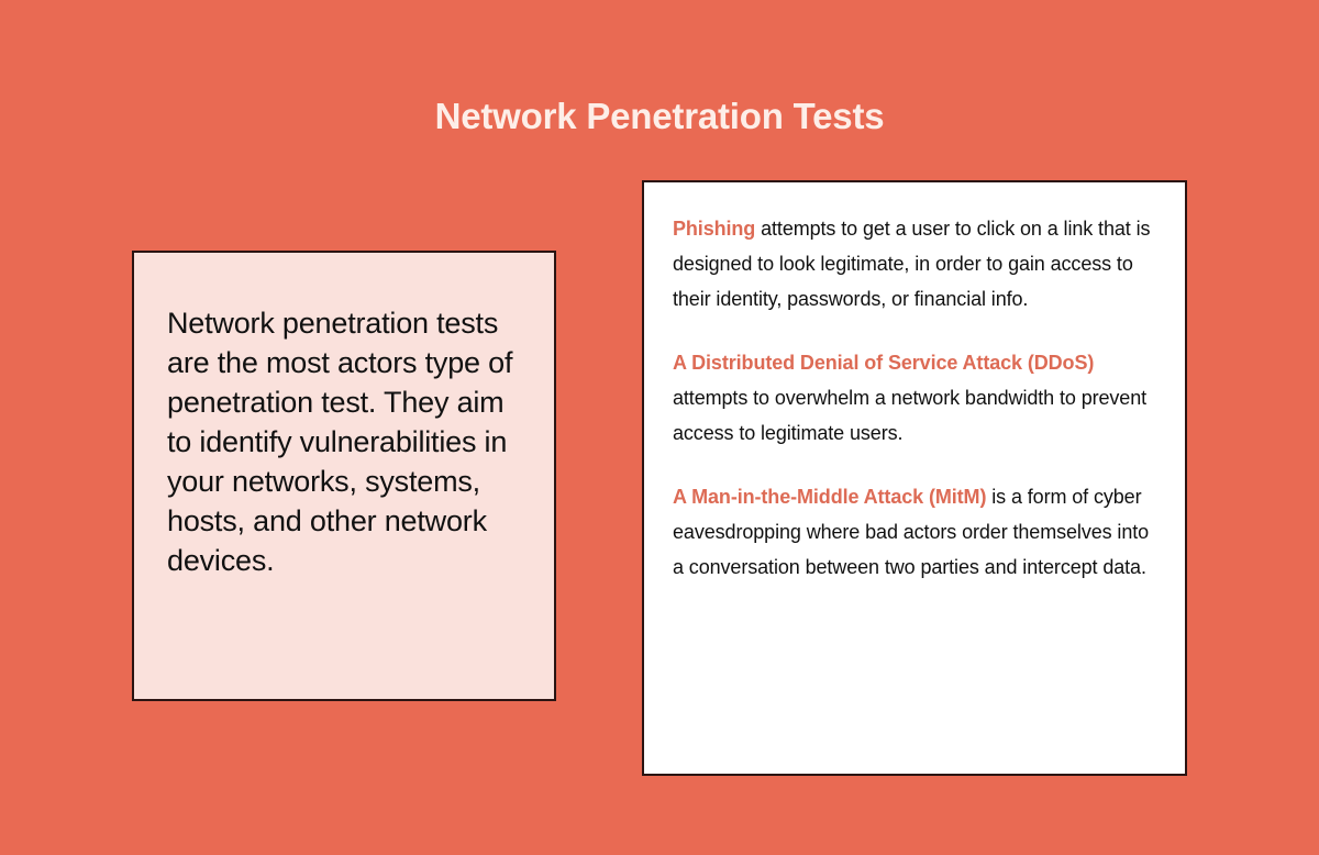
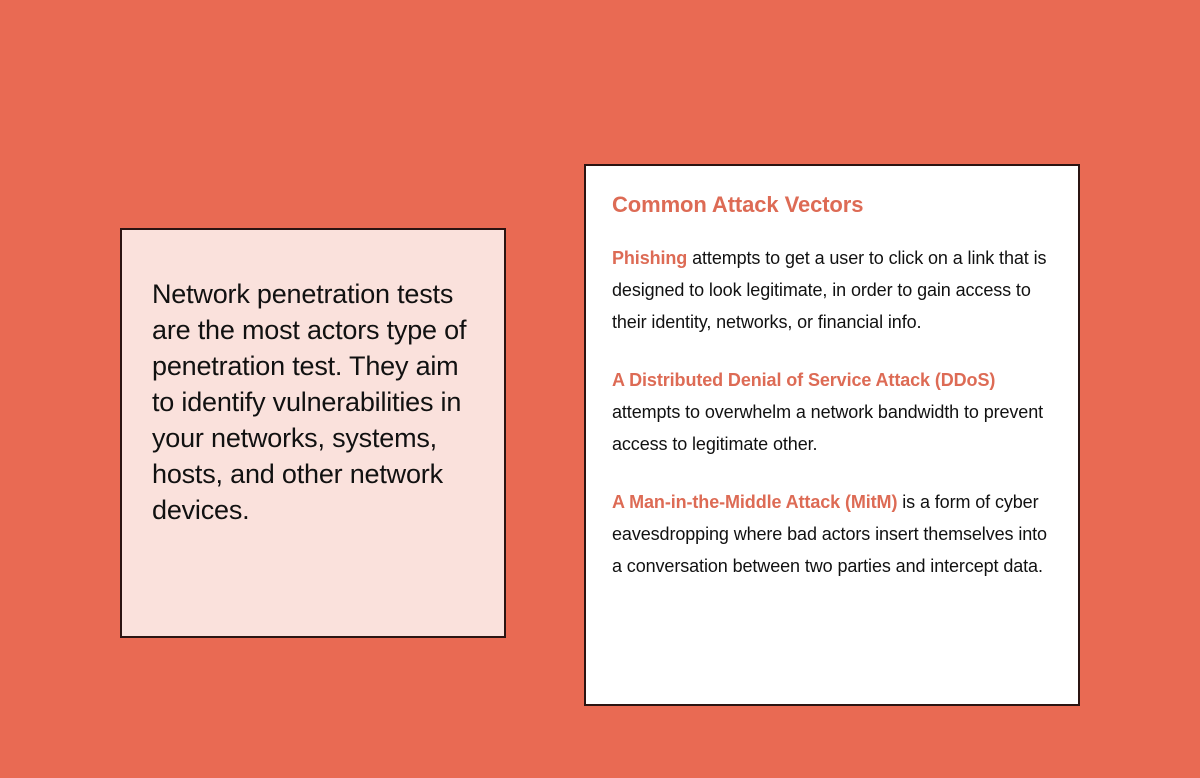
- Network Penetration Tests
  Network penetration tests are the most actors type of penetration test. They aim to identify vulnerabilities in your networks, systems, hosts, and other network devices.
+ Common Attack Vectors
- Phishing attempts to get a user to click on a link that is designed to look legitimate, in order to gain access to their identity, passwords, or financial info.
+ Phishing attempts to get a user to click on a link that is designed to look legitimate, in order to gain access to their identity, networks, or financial info.
- A Distributed Denial of Service Attack (DDoS) attempts to overwhelm a network bandwidth to prevent access to legitimate users.
+ A Distributed Denial of Service Attack (DDoS) attempts to overwhelm a network bandwidth to prevent access to legitimate other.
- A Man-in-the-Middle Attack (MitM) is a form of cyber eavesdropping where bad actors order themselves into a conversation between two parties and intercept data.
+ A Man-in-the-Middle Attack (MitM) is a form of cyber eavesdropping where bad actors insert themselves into a conversation between two parties and intercept data.
